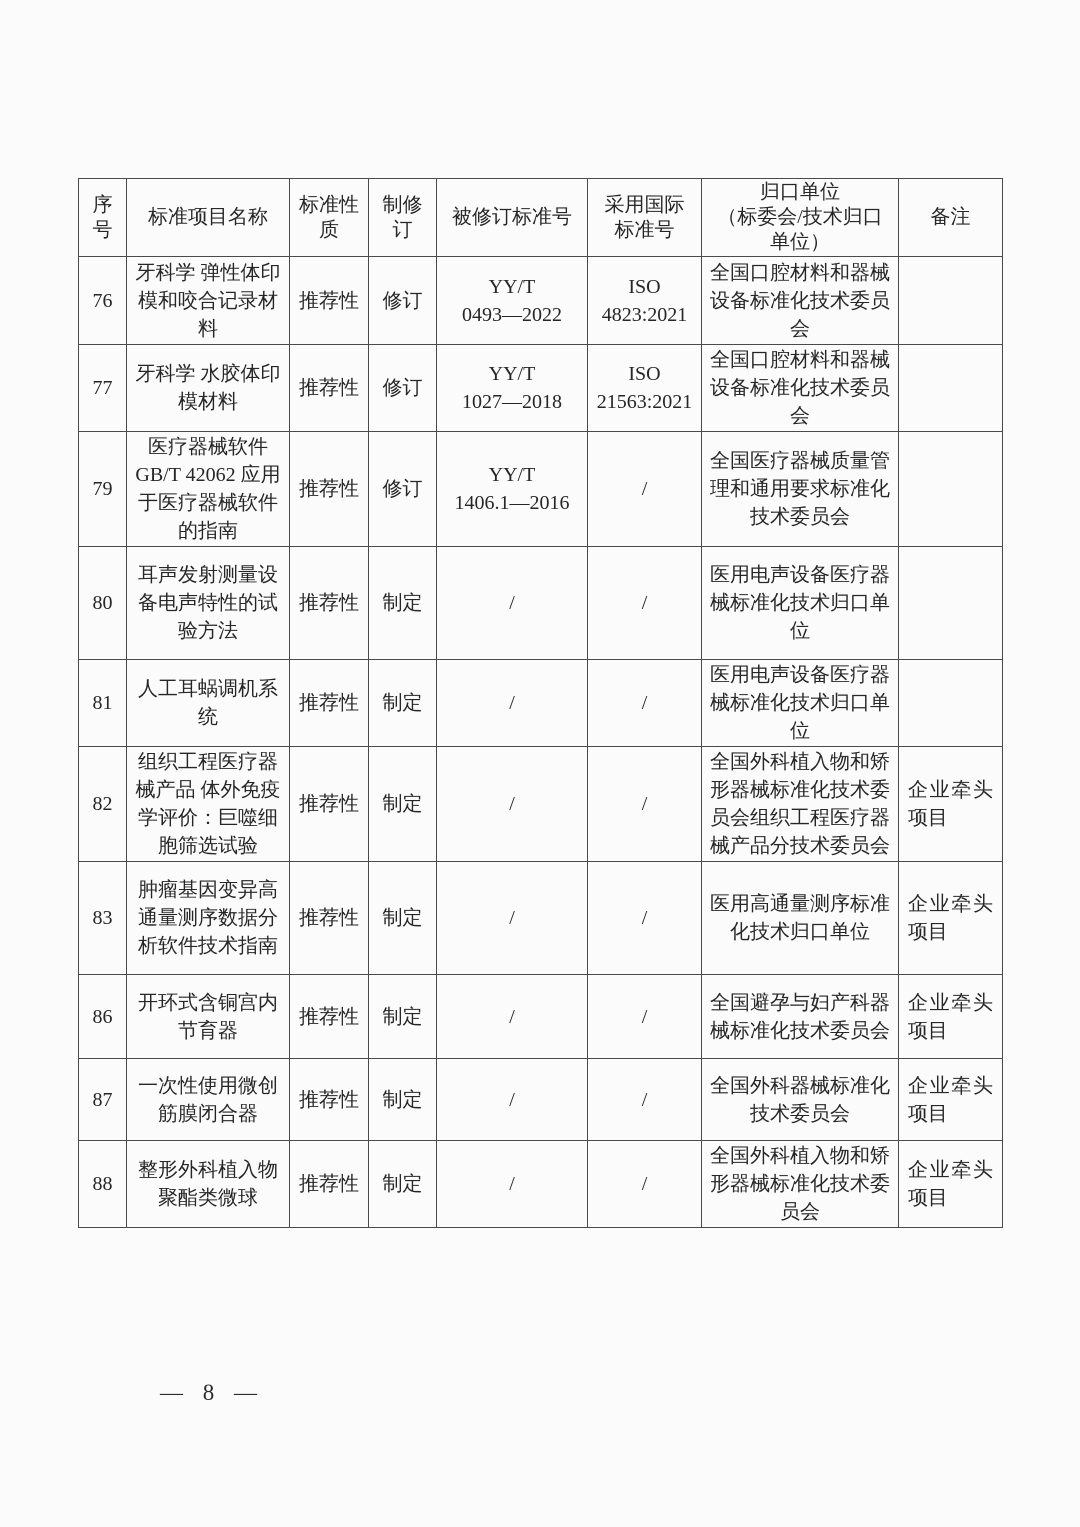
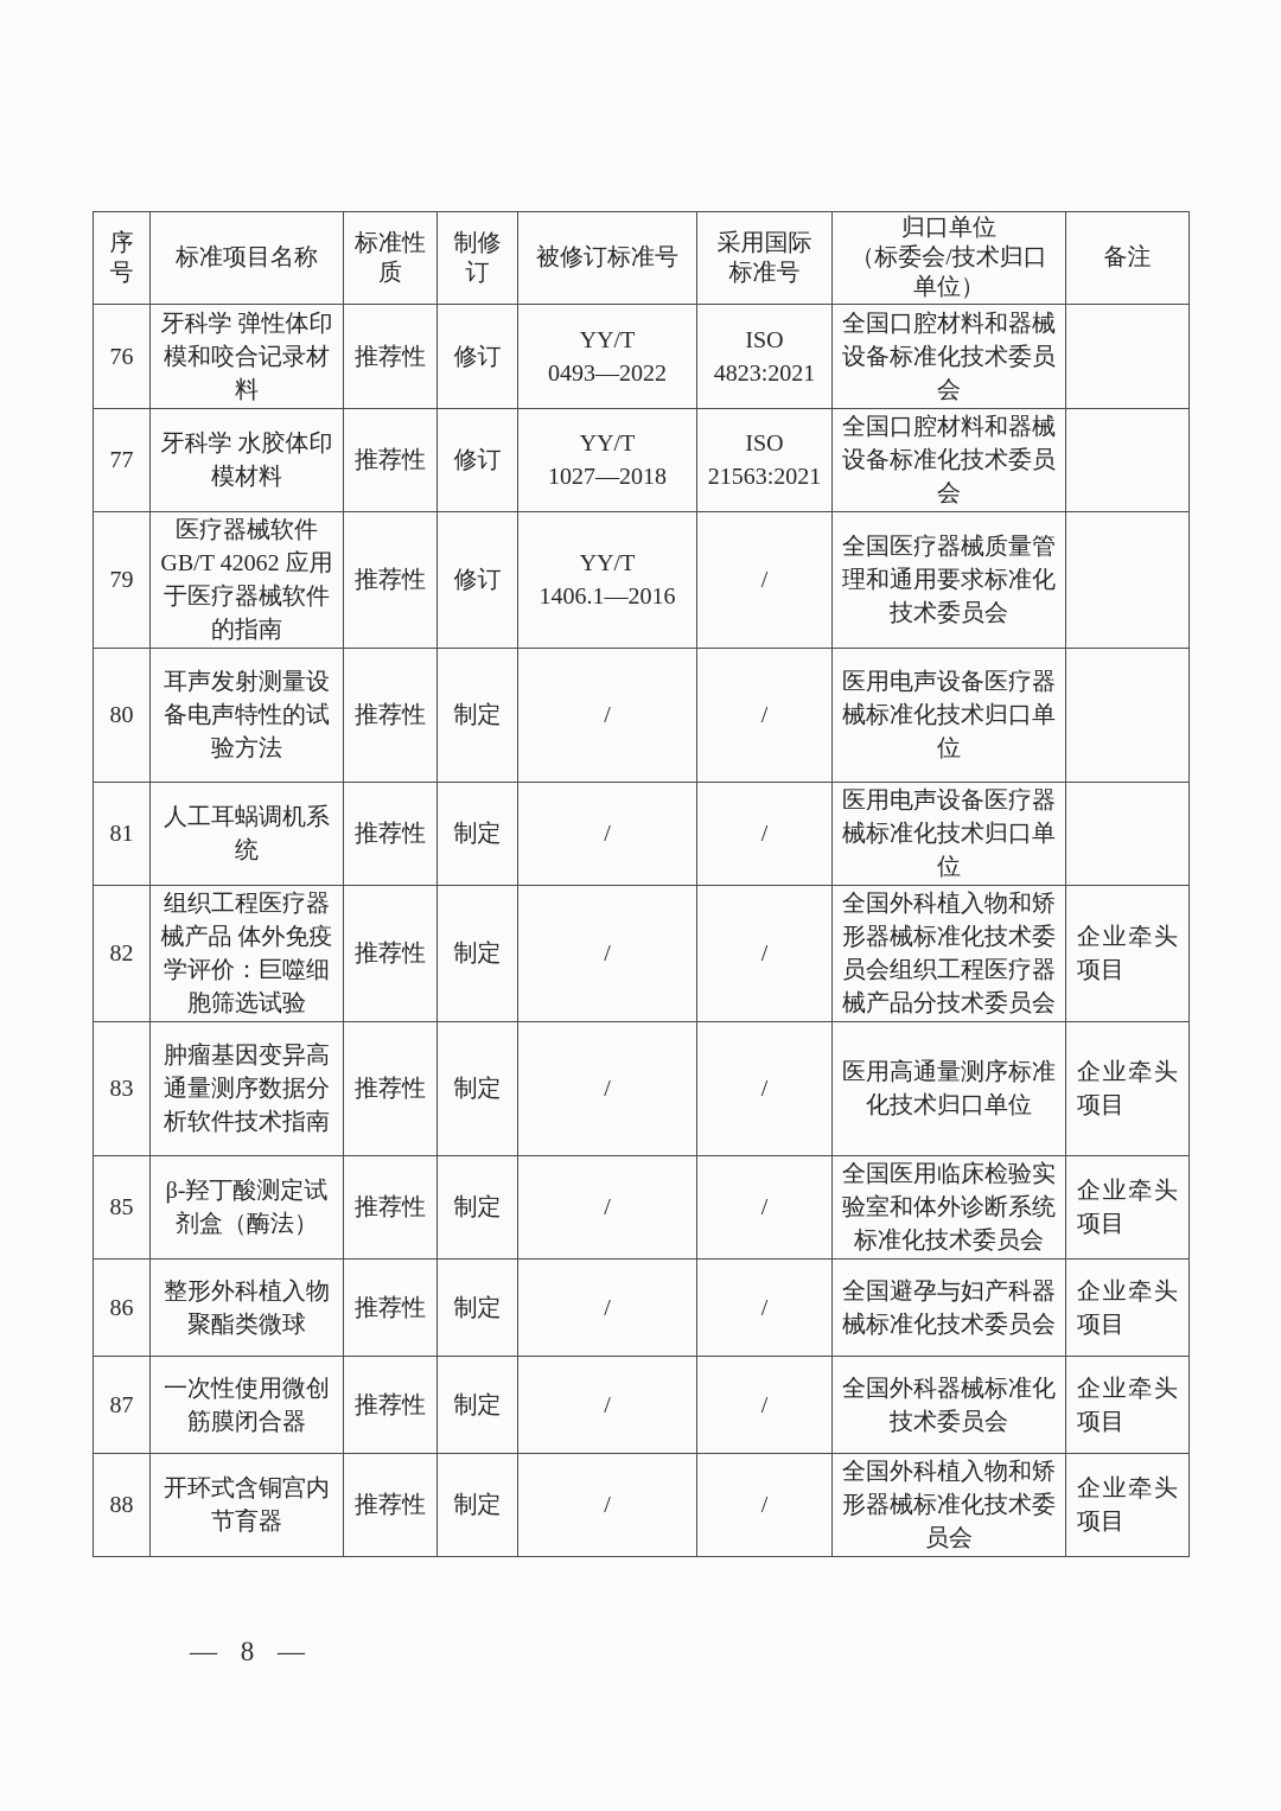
  序 号	标准项目名称	标准性 质	制修 订	被修订标准号	采用国际 标准号	归口单位 （标委会/技术归口 单位）	备注
  76	牙科学 弹性体印模和咬合记录材料	推荐性	修订	YY/T 0493—2022	ISO 4823:2021	全国口腔材料和器械设备标准化技术委员会
  77	牙科学 水胶体印模材料	推荐性	修订	YY/T 1027—2018	ISO 21563:2021	全国口腔材料和器械设备标准化技术委员会
  79	医疗器械软件 GB/T 42062 应用于医疗器械软件的指南	推荐性	修订	YY/T 1406.1—2016	/	全国医疗器械质量管理和通用要求标准化技术委员会
  80	耳声发射测量设备电声特性的试验方法	推荐性	制定	/	/	医用电声设备医疗器械标准化技术归口单位
  81	人工耳蜗调机系统	推荐性	制定	/	/	医用电声设备医疗器械标准化技术归口单位
  82	组织工程医疗器械产品 体外免疫学评价：巨噬细胞筛选试验	推荐性	制定	/	/	全国外科植入物和矫形器械标准化技术委员会组织工程医疗器械产品分技术委员会	企业牵头项目
  83	肿瘤基因变异高通量测序数据分析软件技术指南	推荐性	制定	/	/	医用高通量测序标准化技术归口单位	企业牵头项目
+ 85	β-羟丁酸测定试剂盒（酶法）	推荐性	制定	/	/	全国医用临床检验实验室和体外诊断系统标准化技术委员会	企业牵头项目
- 86	开环式含铜宫内节育器	推荐性	制定	/	/	全国避孕与妇产科器械标准化技术委员会	企业牵头项目
+ 86	整形外科植入物聚酯类微球	推荐性	制定	/	/	全国避孕与妇产科器械标准化技术委员会	企业牵头项目
  87	一次性使用微创筋膜闭合器	推荐性	制定	/	/	全国外科器械标准化技术委员会	企业牵头项目
- 88	整形外科植入物聚酯类微球	推荐性	制定	/	/	全国外科植入物和矫形器械标准化技术委员会	企业牵头项目
+ 88	开环式含铜宫内节育器	推荐性	制定	/	/	全国外科植入物和矫形器械标准化技术委员会	企业牵头项目
  — 8 —
